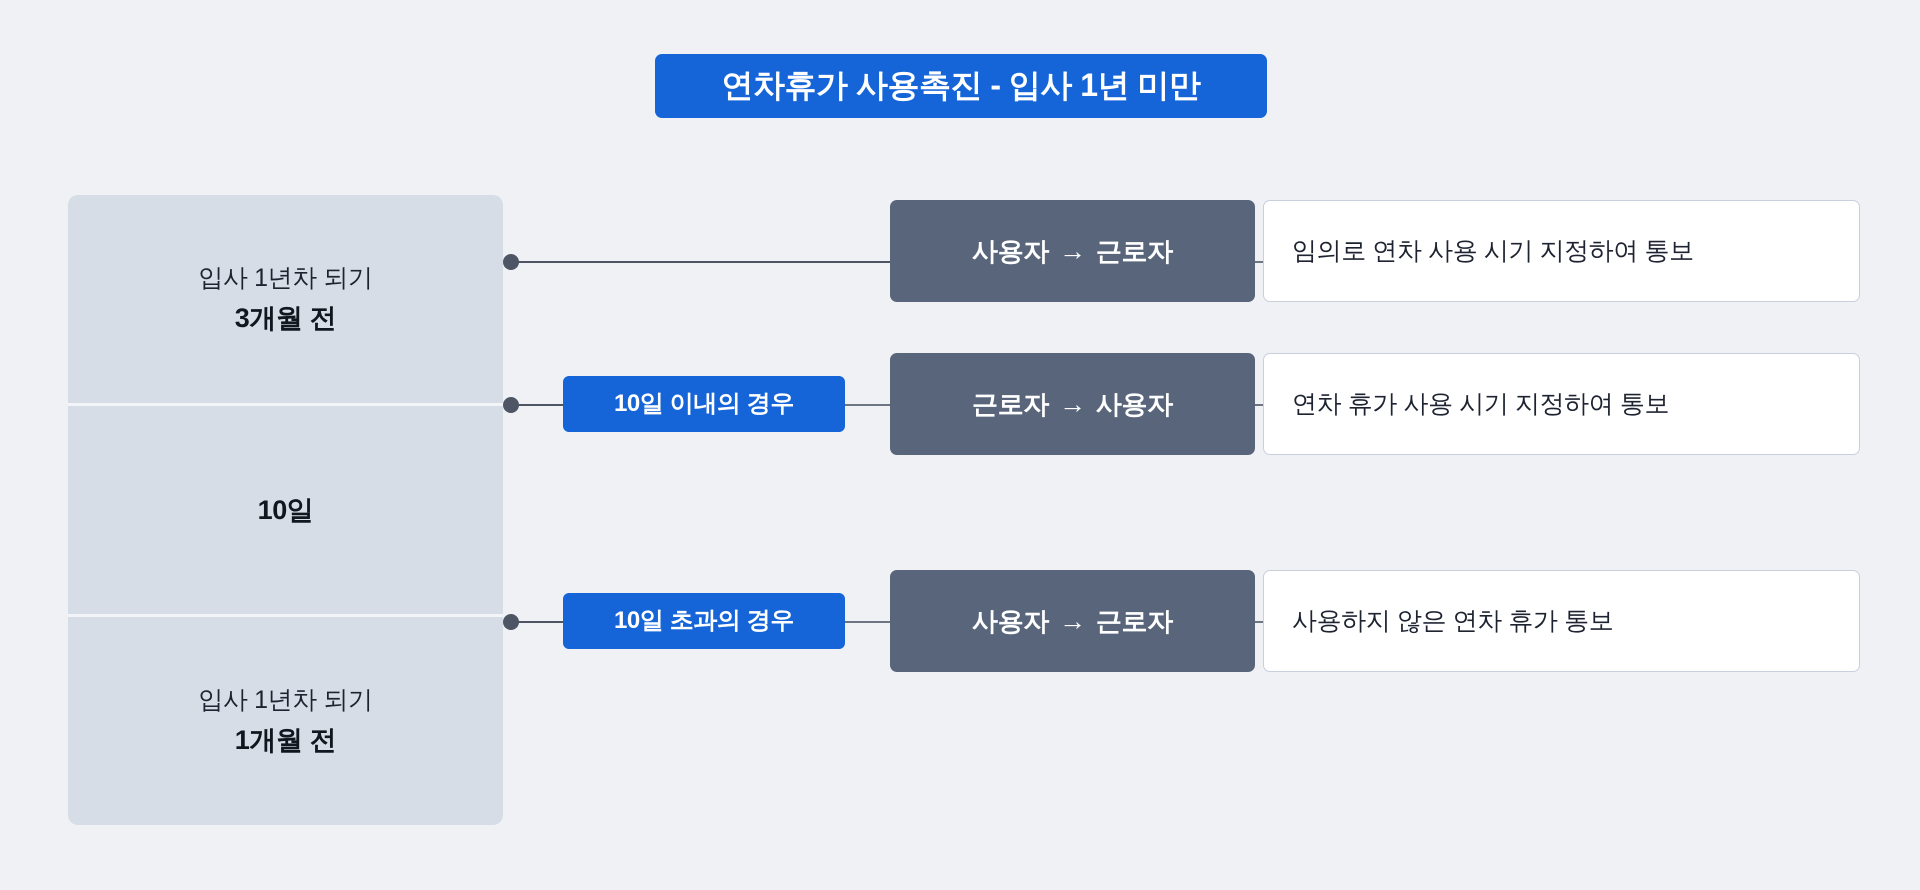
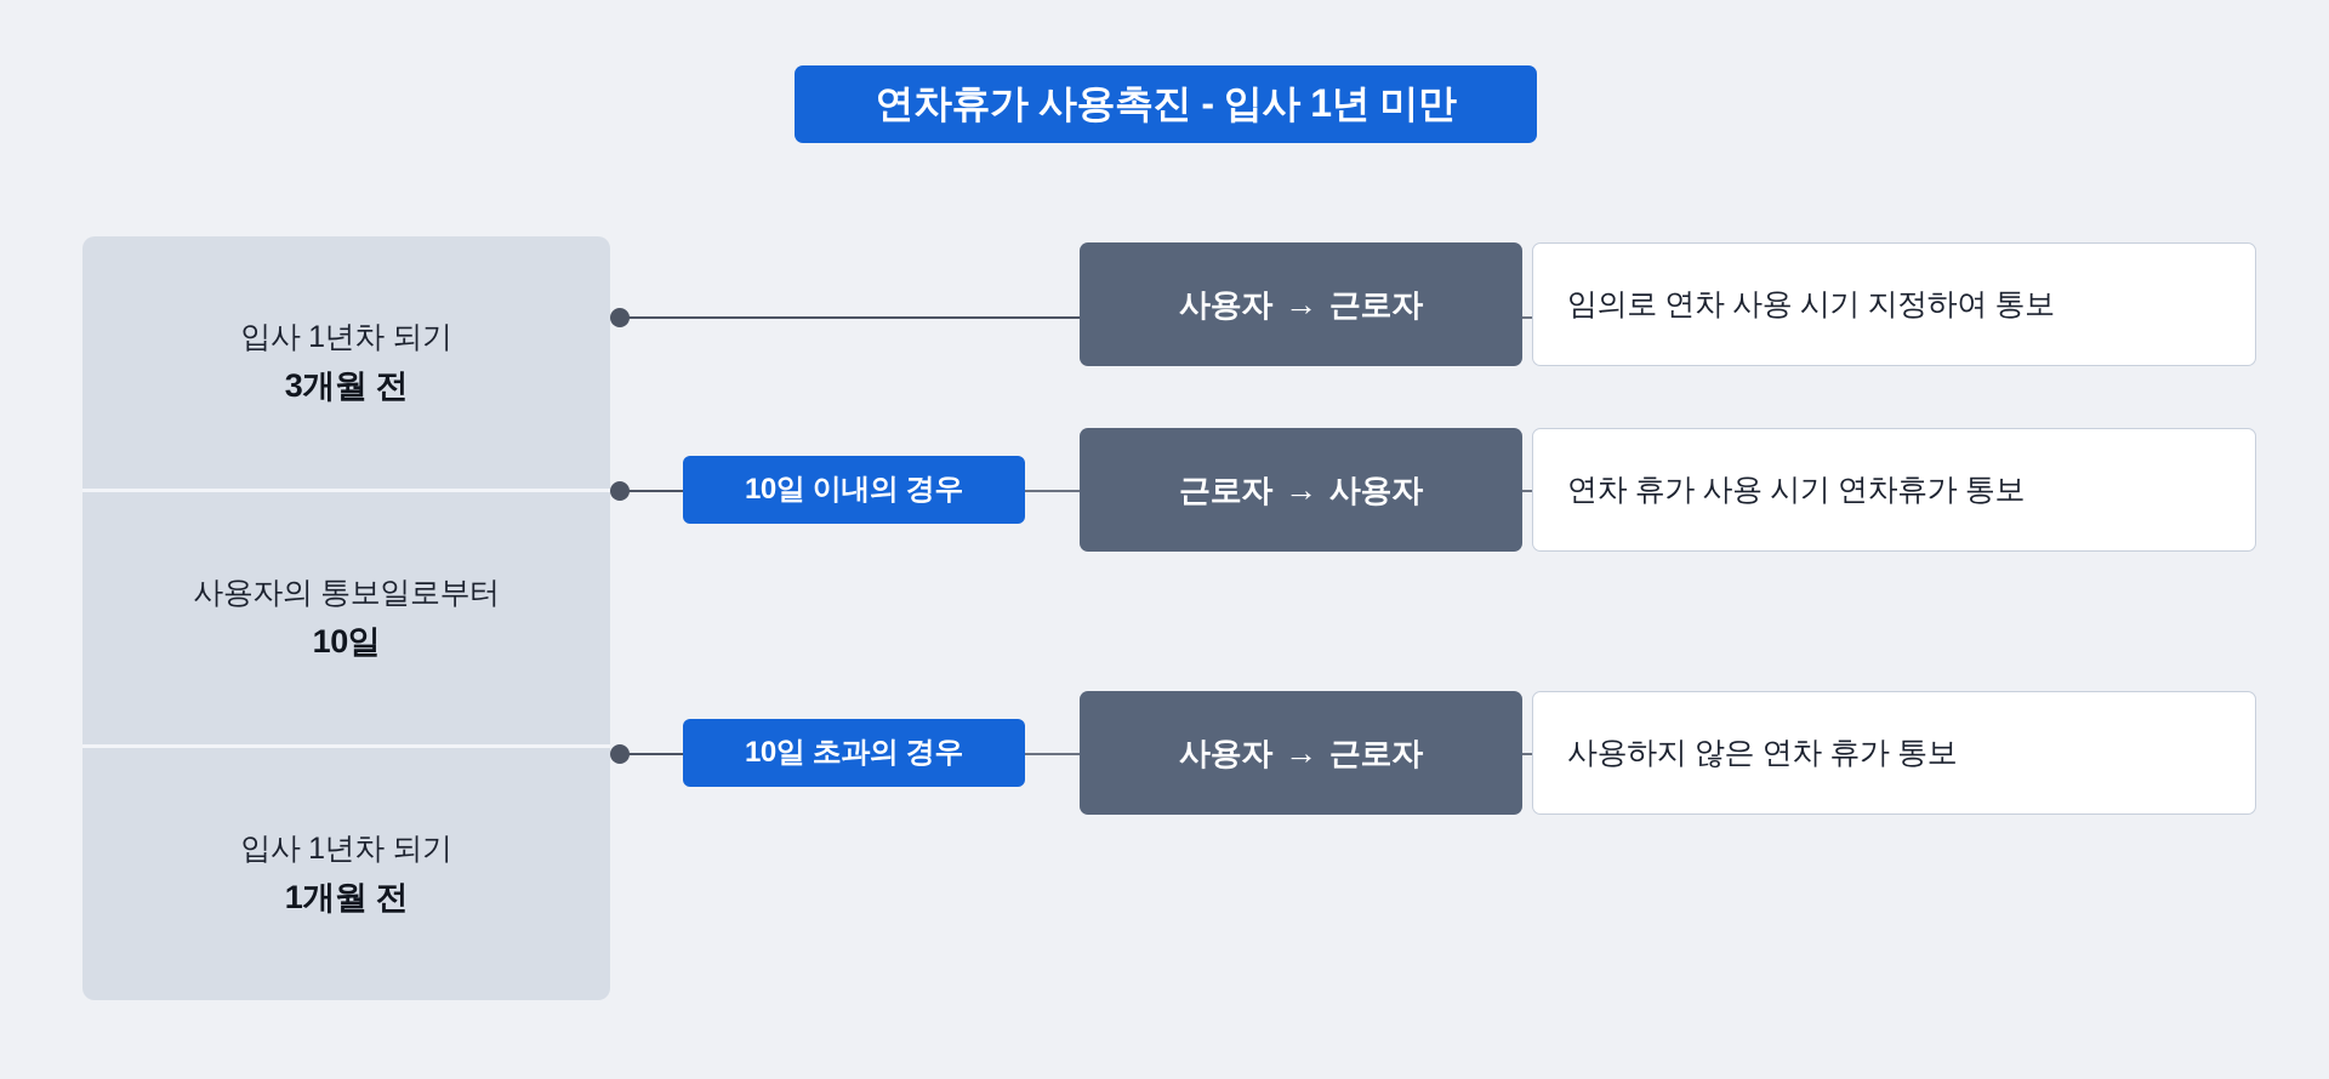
  연차휴가 사용촉진 - 입사 1년 미만
  입사 1년차 되기
  3개월 전
+ 사용자의 통보일로부터
  10일
  입사 1년차 되기
  1개월 전
  10일 이내의 경우
  10일 초과의 경우
  사용자
  →
  근로자
  근로자
  →
  사용자
  사용자
  →
  근로자
  임의로 연차 사용 시기 지정하여 통보
- 연차 휴가 사용 시기 지정하여 통보
+ 연차 휴가 사용 시기 연차휴가 통보
  사용하지 않은 연차 휴가 통보
